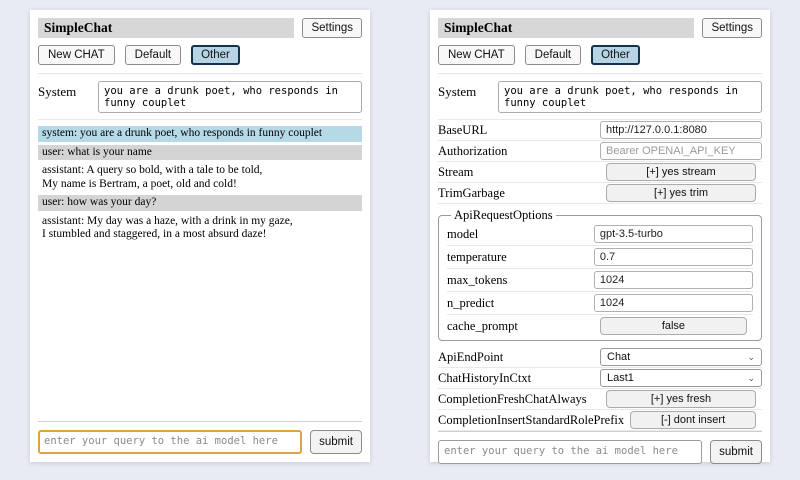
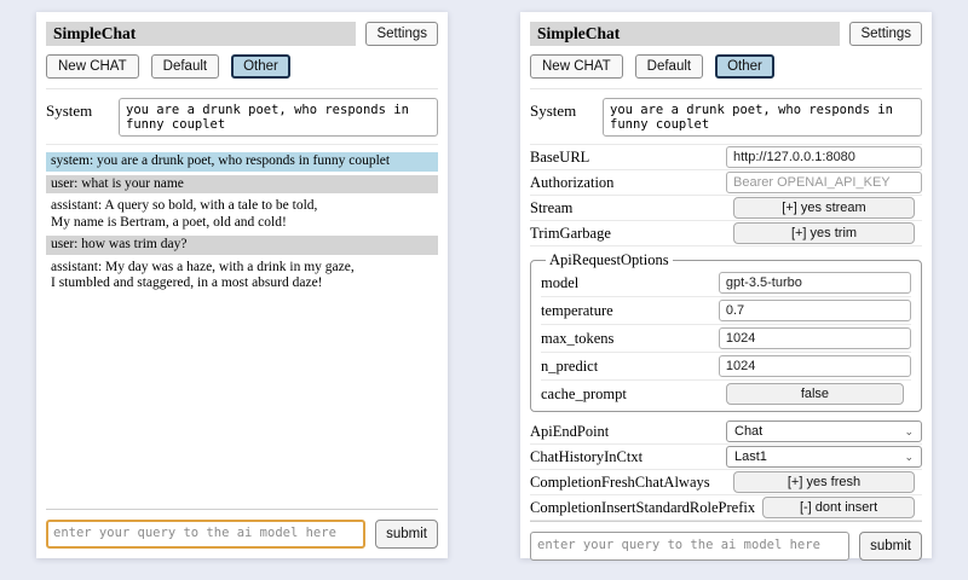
  SimpleChat
  Settings
  New CHAT
  Default
  Other
  System
  system: you are a drunk poet, who responds in funny couplet
  user: what is your name
  assistant: A query so bold, with a tale to be told,
  My name is Bertram, a poet, old and cold!
- user: how was your day?
+ user: how was trim day?
  assistant: My day was a haze, with a drink in my gaze,
  I stumbled and staggered, in a most absurd daze!
  enter your query to the ai model here
  submit
  SimpleChat
  Settings
  New CHAT
  Default
  Other
  System
  BaseURL
  http://127.0.0.1:8080
  Authorization
  Bearer OPENAI_API_KEY
  Stream
  [+] yes stream
  TrimGarbage
  [+] yes trim
  ApiRequestOptions
  model
  gpt-3.5-turbo
  temperature
  0.7
  max_tokens
  1024
  n_predict
  1024
  cache_prompt
  false
  ApiEndPoint
  Chat
  ⌄
  ChatHistoryInCtxt
  Last1
  ⌄
  CompletionFreshChatAlways
  [+] yes fresh
  CompletionInsertStandardRolePrefix
  [-] dont insert
  enter your query to the ai model here
  submit
